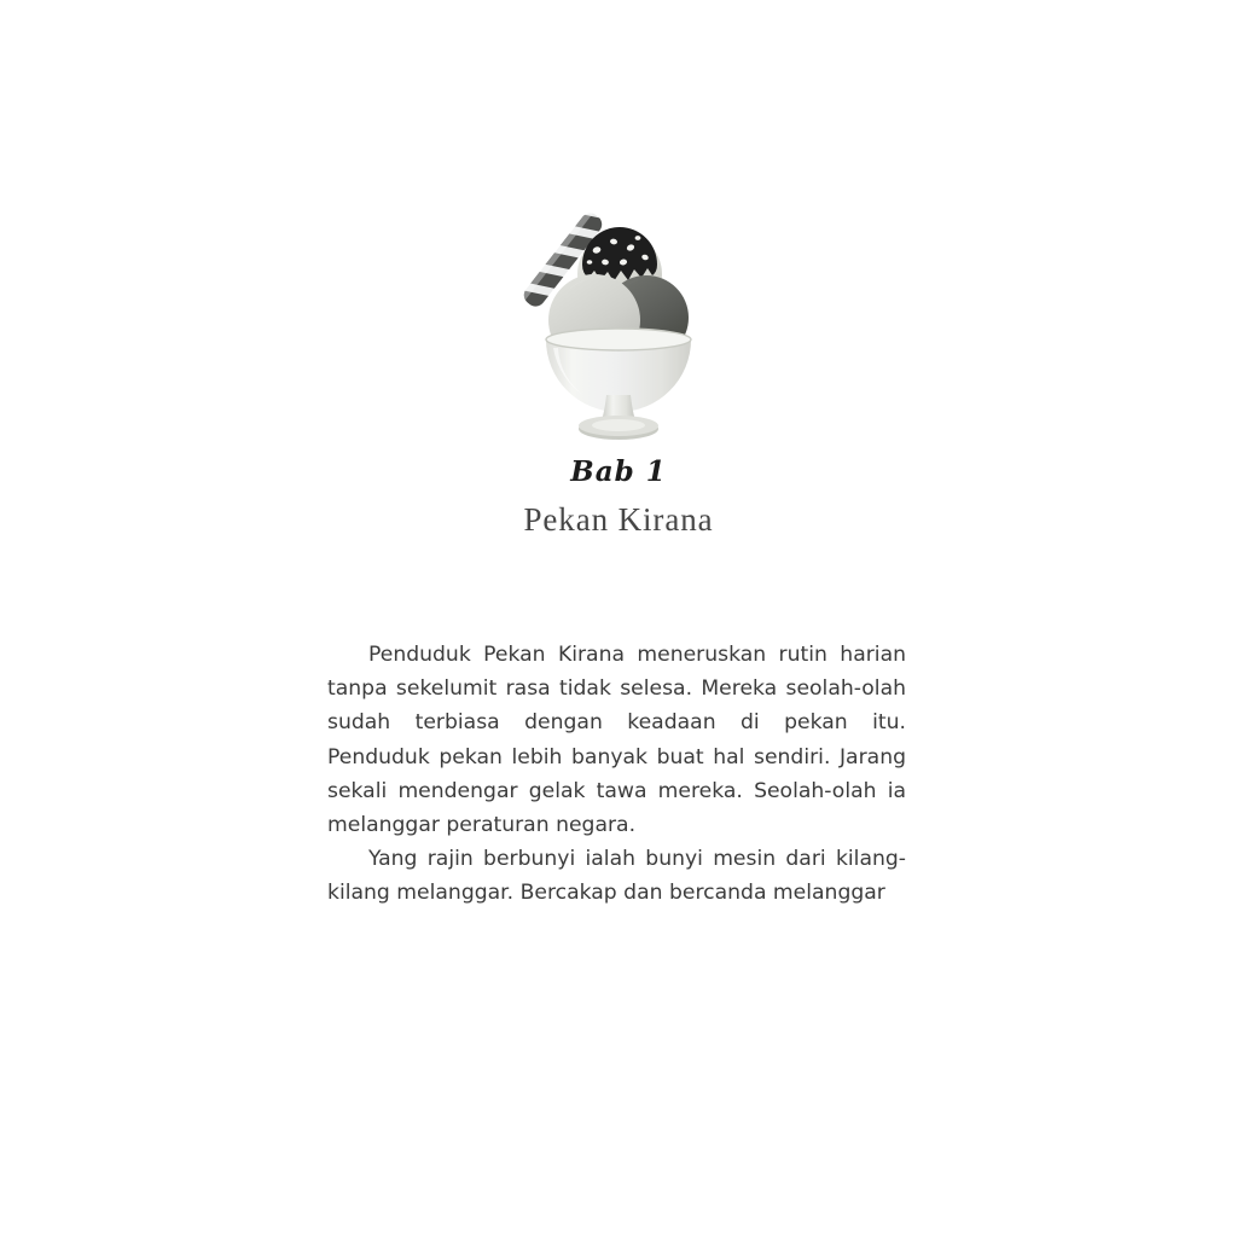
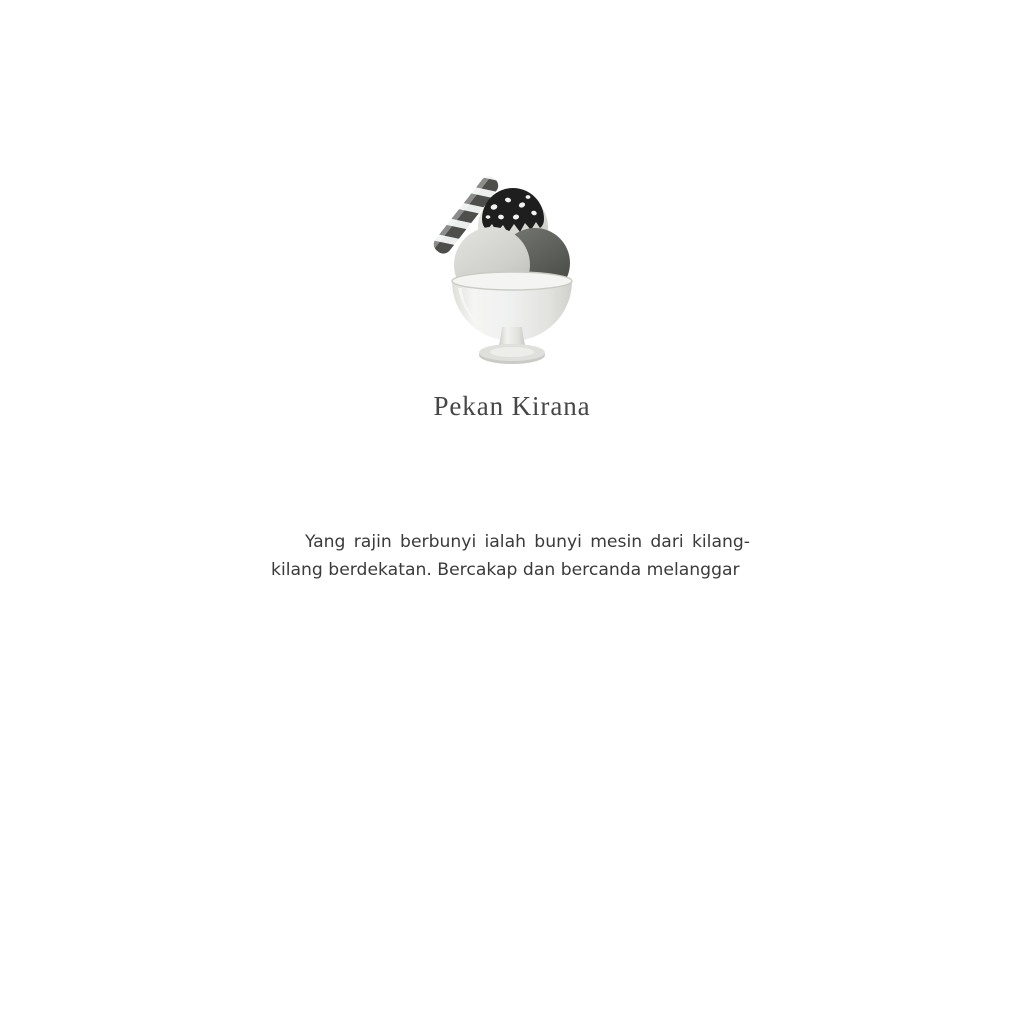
- Bab 1
  Pekan Kirana
- Penduduk Pekan Kirana meneruskan rutin harian tanpa sekelumit rasa tidak selesa. Mereka seolah-olah sudah terbiasa dengan keadaan di pekan itu. Penduduk pekan lebih banyak buat hal sendiri. Jarang sekali mendengar gelak tawa mereka. Seolah-olah ia melanggar peraturan negara.
- Yang rajin berbunyi ialah bunyi mesin dari kilang-kilang melanggar. Bercakap dan bercanda melanggar
+ Yang rajin berbunyi ialah bunyi mesin dari kilang-kilang berdekatan. Bercakap dan bercanda melanggar
